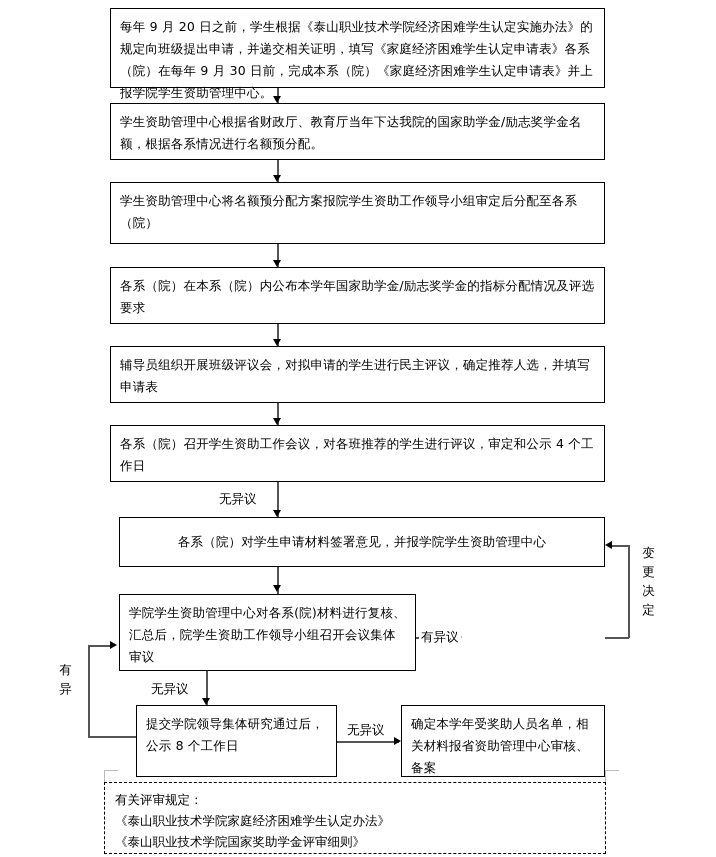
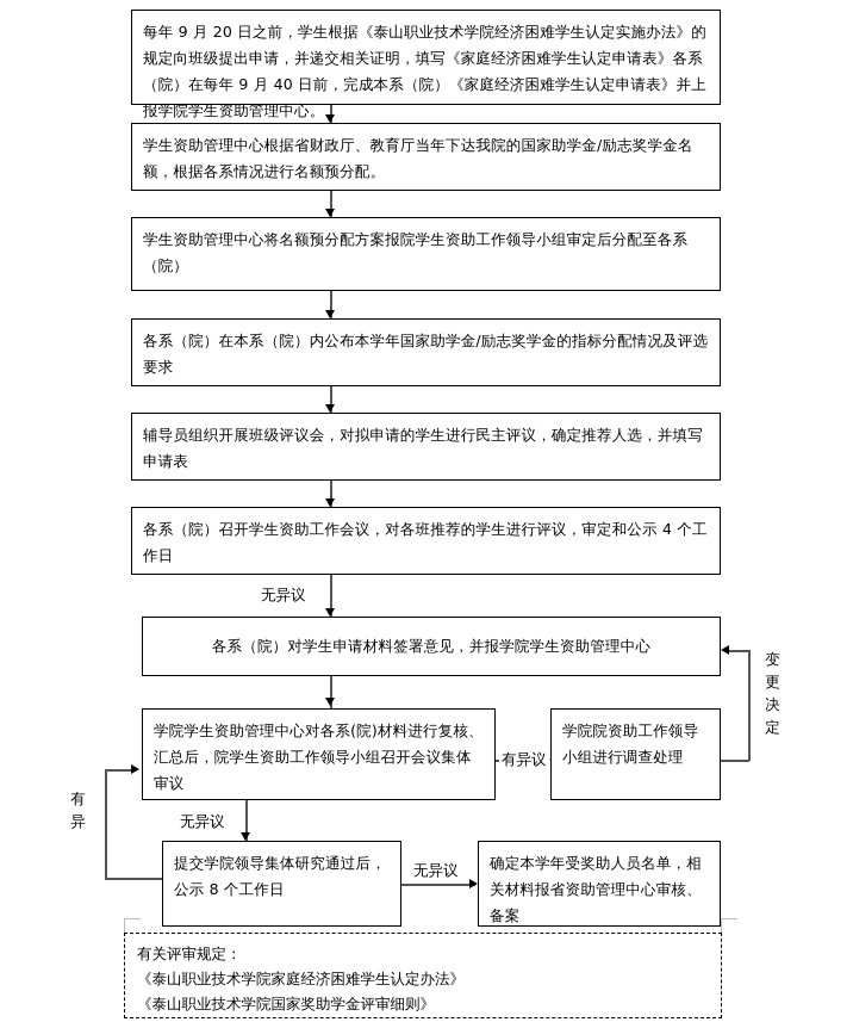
- 每年 9 月 20 日之前，学生根据《泰山职业技术学院经济困难学生认定实施办法》的规定向班级提出申请，并递交相关证明，填写《家庭经济困难学生认定申请表》各系（院）在每年 9 月 30 日前，完成本系（院）《家庭经济困难学生认定申请表》并上报学院学生资助管理中心。
+ 每年 9 月 20 日之前，学生根据《泰山职业技术学院经济困难学生认定实施办法》的规定向班级提出申请，并递交相关证明，填写《家庭经济困难学生认定申请表》各系（院）在每年 9 月 40 日前，完成本系（院）《家庭经济困难学生认定申请表》并上报学院学生资助管理中心。
  学生资助管理中心根据省财政厅、教育厅当年下达我院的国家助学金/励志奖学金名额，根据各系情况进行名额预分配。
  学生资助管理中心将名额预分配方案报院学生资助工作领导小组审定后分配至各系（院）
  各系（院）在本系（院）内公布本学年国家助学金/励志奖学金的指标分配情况及评选要求
  辅导员组织开展班级评议会，对拟申请的学生进行民主评议，确定推荐人选，并填写申请表
  各系（院）召开学生资助工作会议，对各班推荐的学生进行评议，审定和公示 4 个工作日
  无异议
  各系（院）对学生申请材料签署意见，并报学院学生资助管理中心
  学院学生资助管理中心对各系(院)材料进行复核、汇总后，院学生资助工作领导小组召开会议集体审议
  有异议
+ 学院院资助工作领导小组进行调查处理
  变更决定
  无异议
  提交学院领导集体研究通过后，公示 8 个工作日
  有异
  无异议
  确定本学年受奖助人员名单，相关材料报省资助管理中心审核、备案
  有关评审规定：
  《泰山职业技术学院家庭经济困难学生认定办法》
  《泰山职业技术学院国家奖助学金评审细则》
